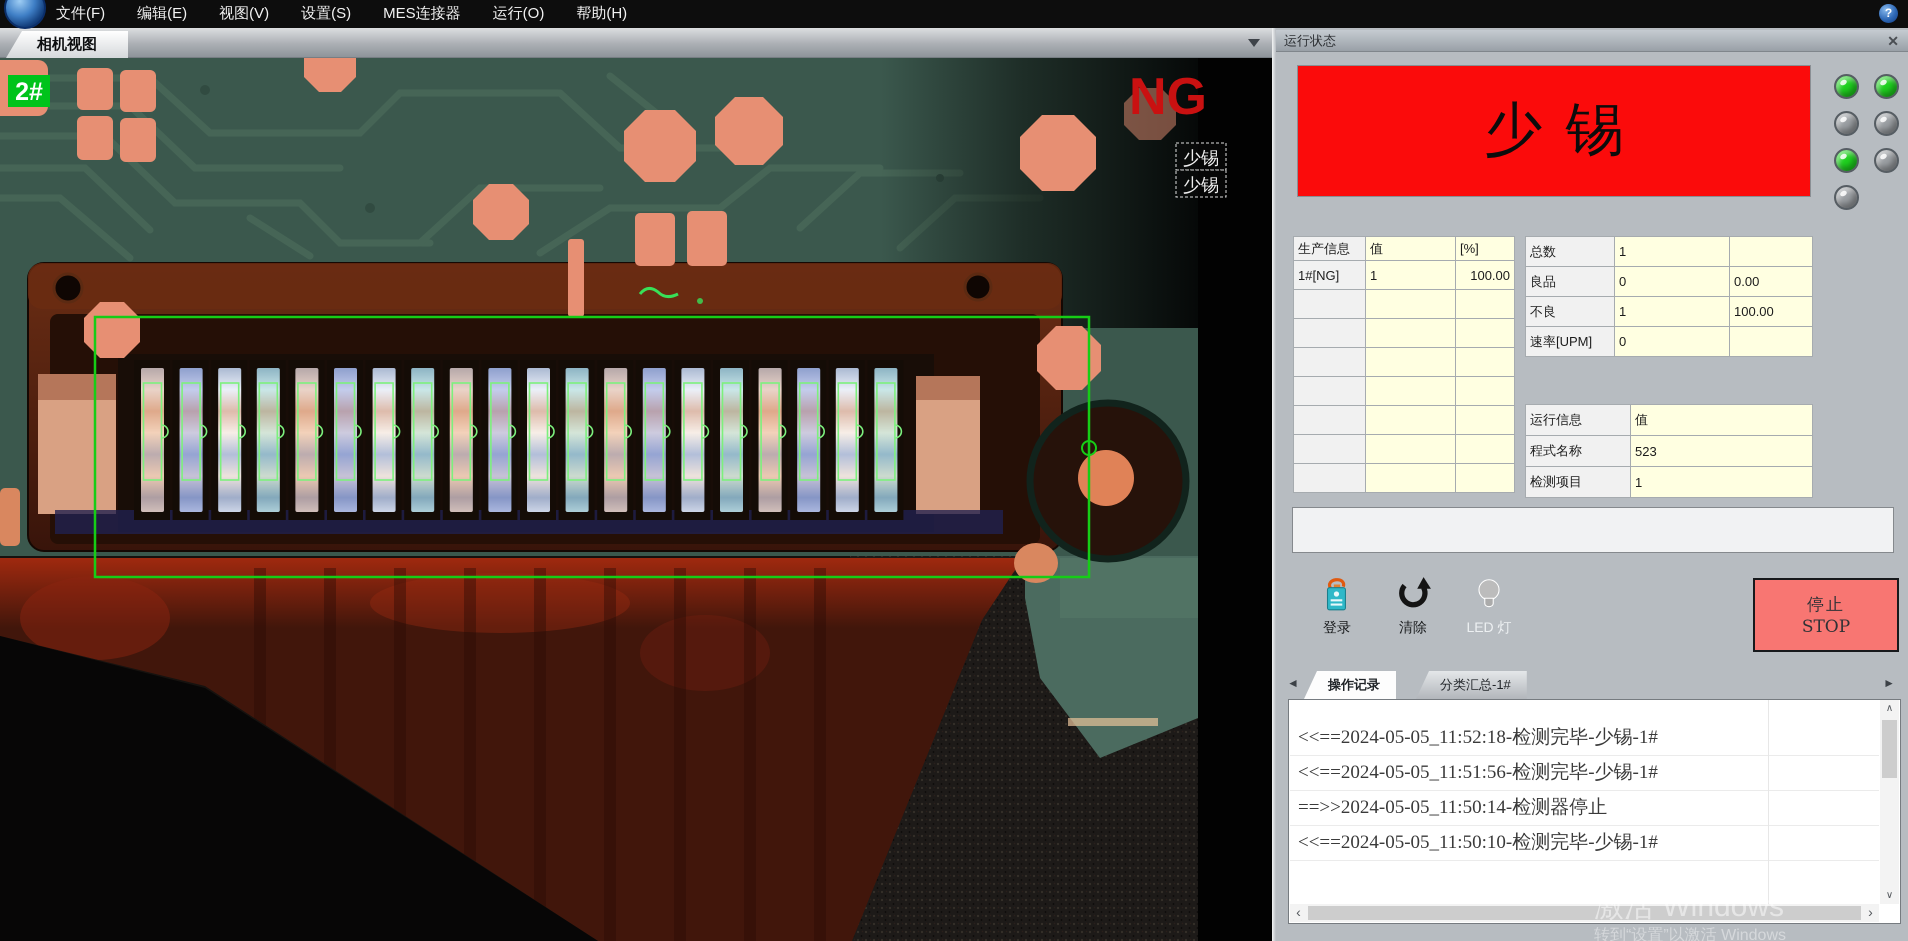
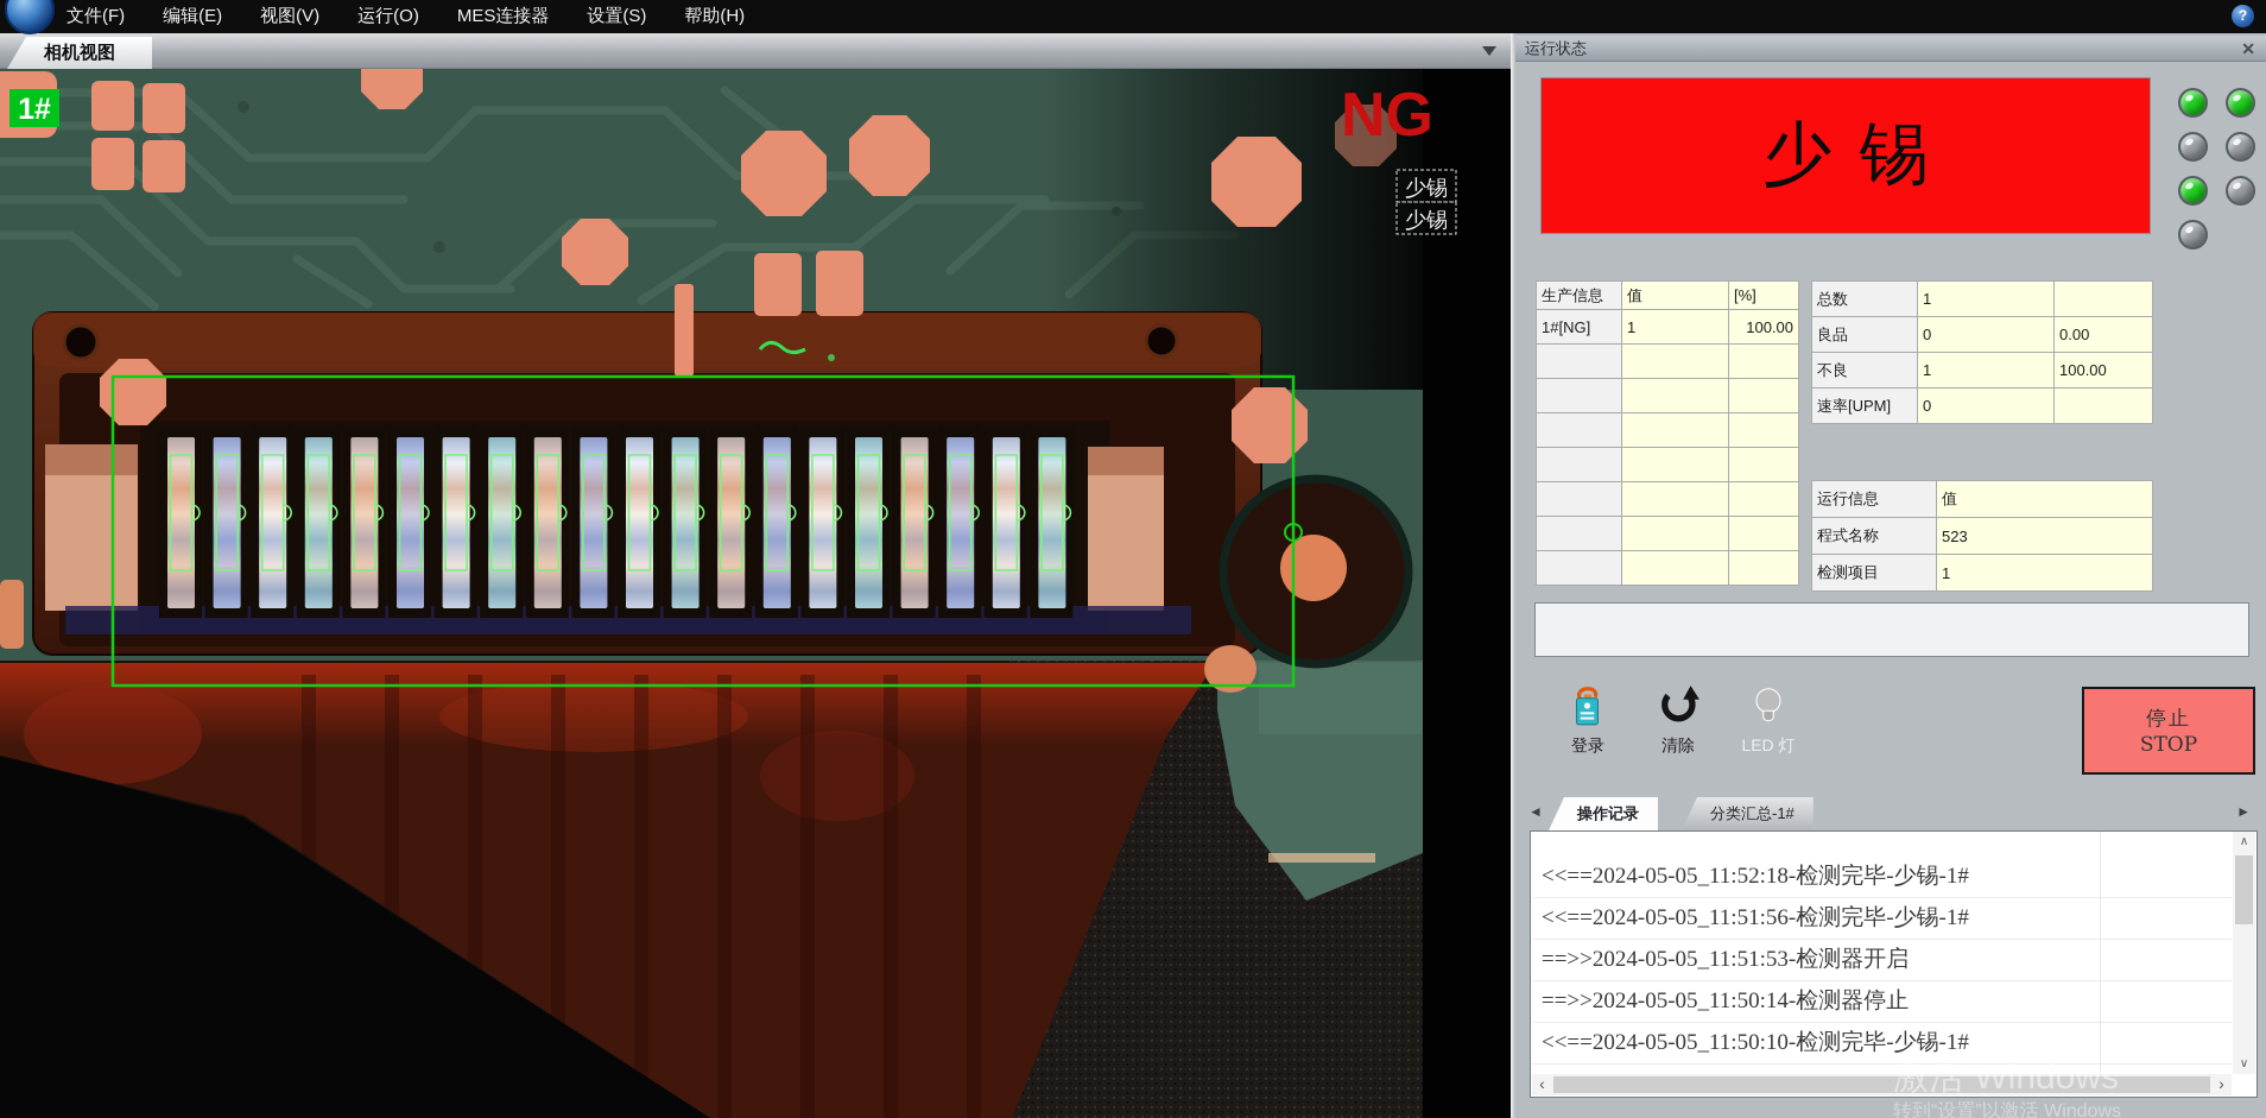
  文件(F)
  编辑(E)
  视图(V)
- 设置(S)
+ 运行(O)
  MES连接器
- 运行(O)
+ 设置(S)
  帮助(H)
  ?
  相机视图
- 2#
+ 1#
  NG
  少锡
  少锡
  运行状态
  ✕
  少锡
  生产信息	值	[%]
  1#[NG]	1	100.00
  总数	1
  良品	0	0.00
  不良	1	100.00
  速率[UPM]	0
  运行信息	值
  程式名称	523
  检测项目	1
  登录
  清除
  LED 灯
  停止
  STOP
  ◄
  操作记录
  分类汇总-1#
  ►
  <<==2024-05-05_11:52:18-检测完毕-少锡-1#
  <<==2024-05-05_11:51:56-检测完毕-少锡-1#
+ ==>>2024-05-05_11:51:53-检测器开启
  ==>>2024-05-05_11:50:14-检测器停止
  <<==2024-05-05_11:50:10-检测完毕-少锡-1#
  ∧
  ∨
  ‹
  ›
  激活 Windows
  转到“设置”以激活 Windows
